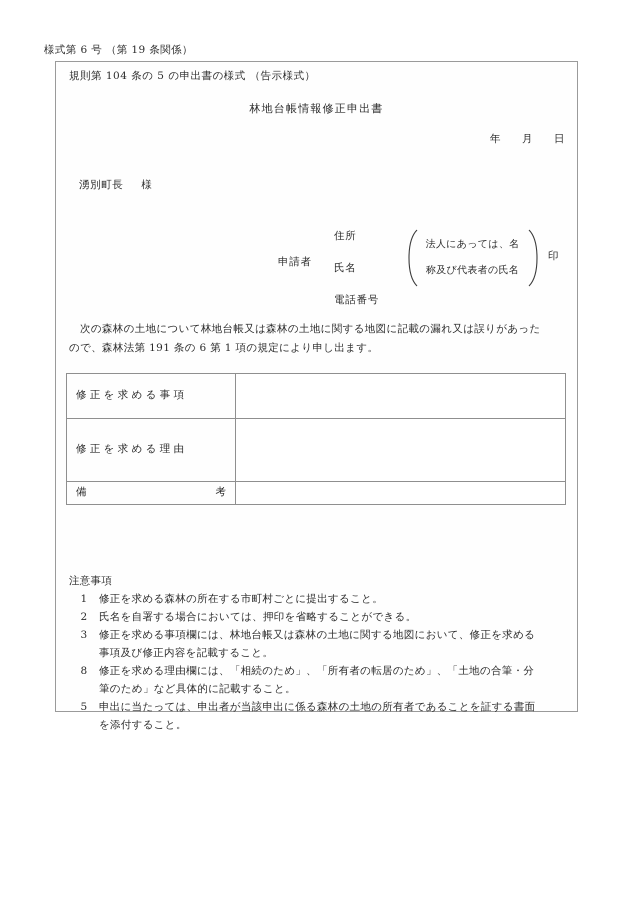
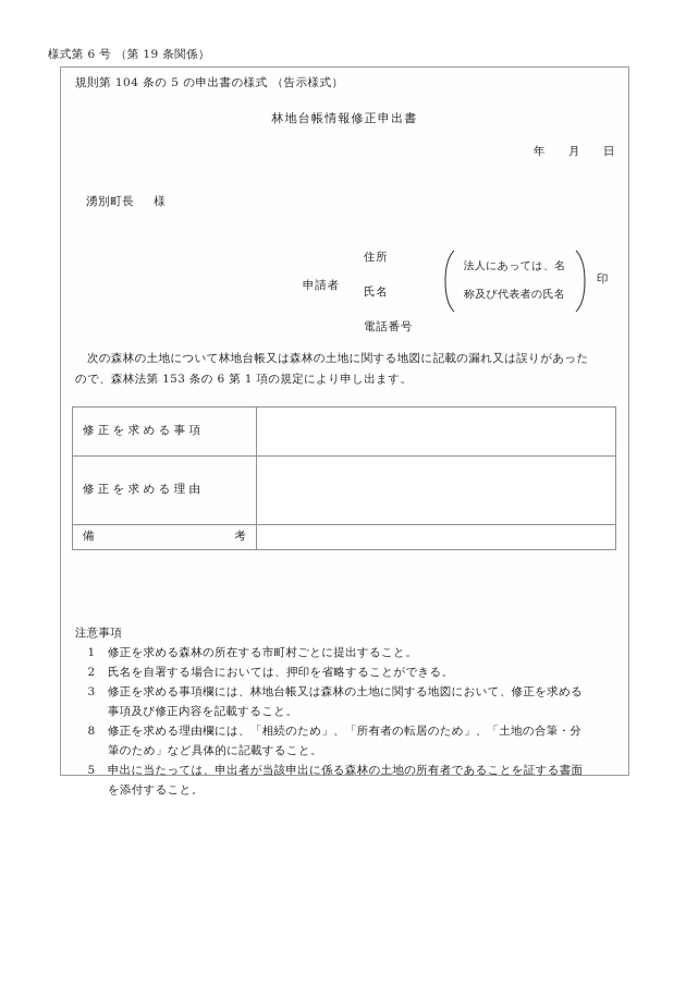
  様式第 6 号 （第 19 条関係）
  規則第 104 条の 5 の申出書の様式 （告示様式）
  林地台帳情報修正申出書
  年 月 日
  湧別町長 様
  申請者
  住所
  氏名
  電話番号
  法人にあっては、名
  称及び代表者の氏名
  印
  次の森林の土地について林地台帳又は森林の土地に関する地図に記載の漏れ又は誤りがあった
- ので、森林法第 191 条の 6 第 1 項の規定により申し出ます。
+ ので、森林法第 153 条の 6 第 1 項の規定により申し出ます。
  修 正 を 求 め る 事 項
  修 正 を 求 め る 理 由
  備 考
  注意事項
  1
  修正を求める森林の所在する市町村ごとに提出すること。
  2
  氏名を自署する場合においては、押印を省略することができる。
  3
  修正を求める事項欄には、林地台帳又は森林の土地に関する地図において、修正を求める
  事項及び修正内容を記載すること。
  8
  修正を求める理由欄には、「相続のため」、「所有者の転居のため」、「土地の合筆・分
  筆のため」など具体的に記載すること。
  5
  申出に当たっては、申出者が当該申出に係る森林の土地の所有者であることを証する書面
  を添付すること。
